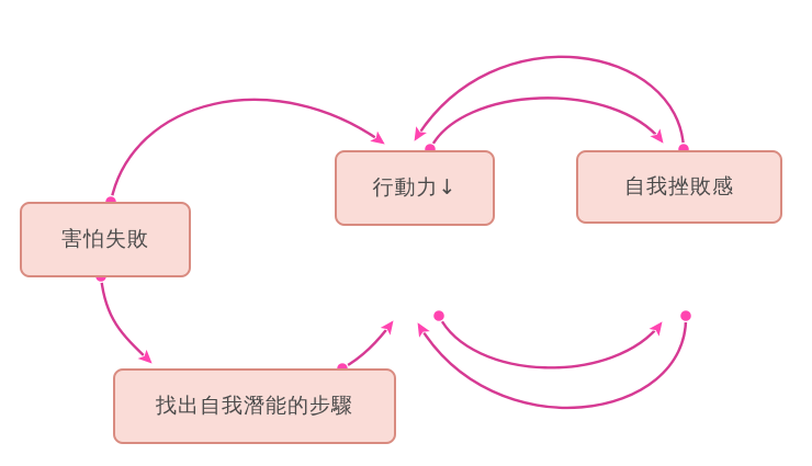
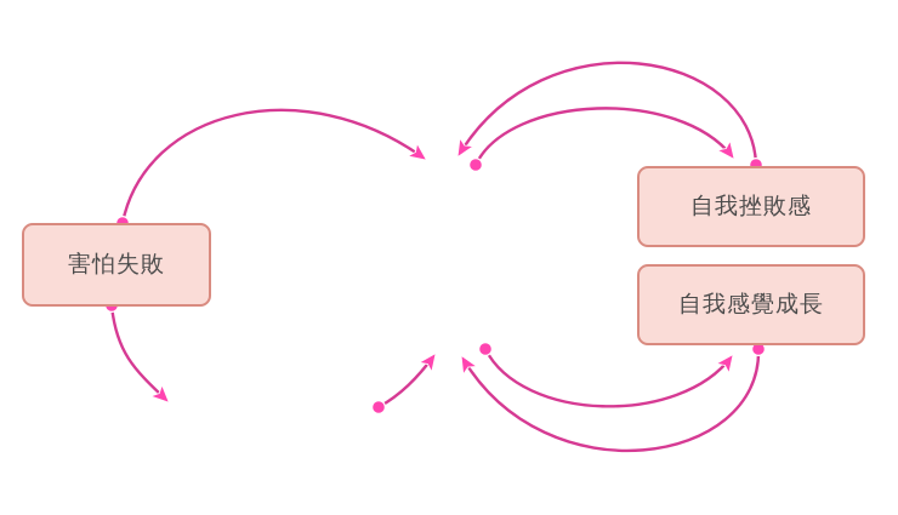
  害怕失敗
- 找出自我潛能的步驟
- 行動力↓
  自我挫敗感
+ 自我感覺成長
